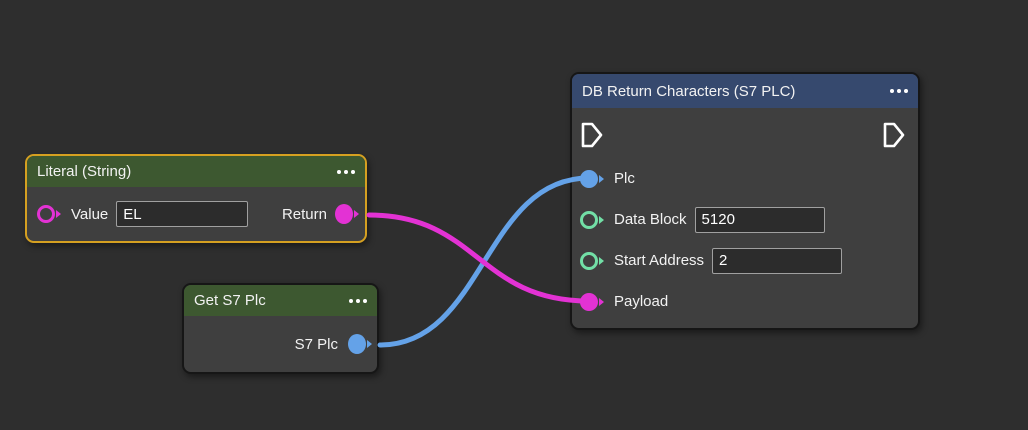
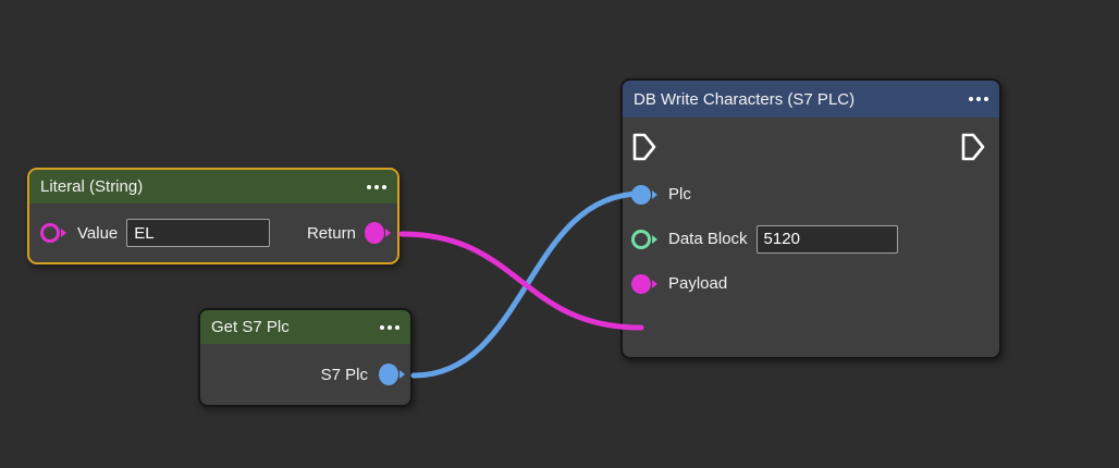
  Literal (String)
  Value
  EL
  Return
  Get S7 Plc
  S7 Plc
- DB Return Characters (S7 PLC)
+ DB Write Characters (S7 PLC)
  Plc
  Data Block
  5120
- Start Address
- 2
  Payload
